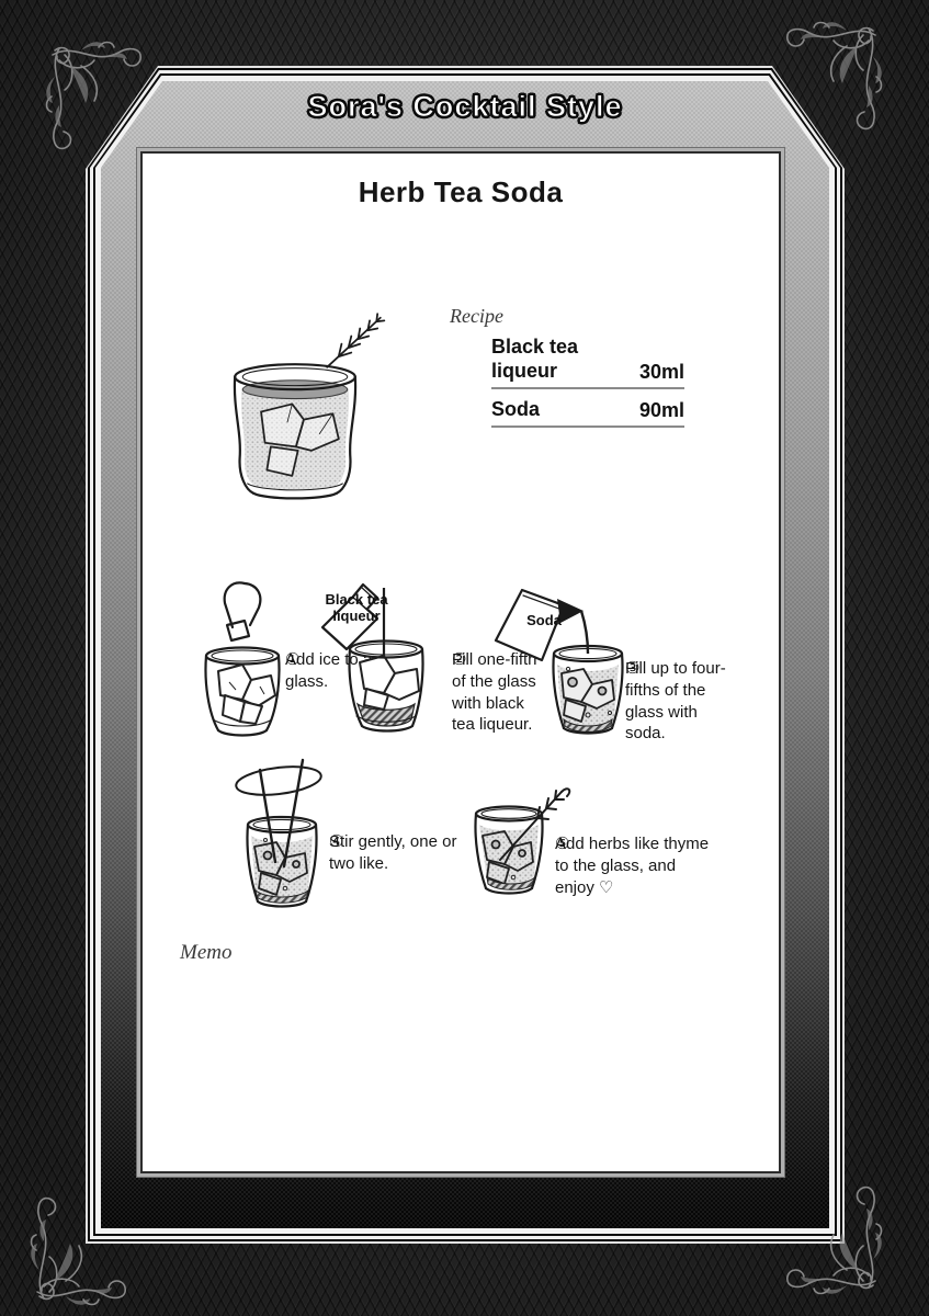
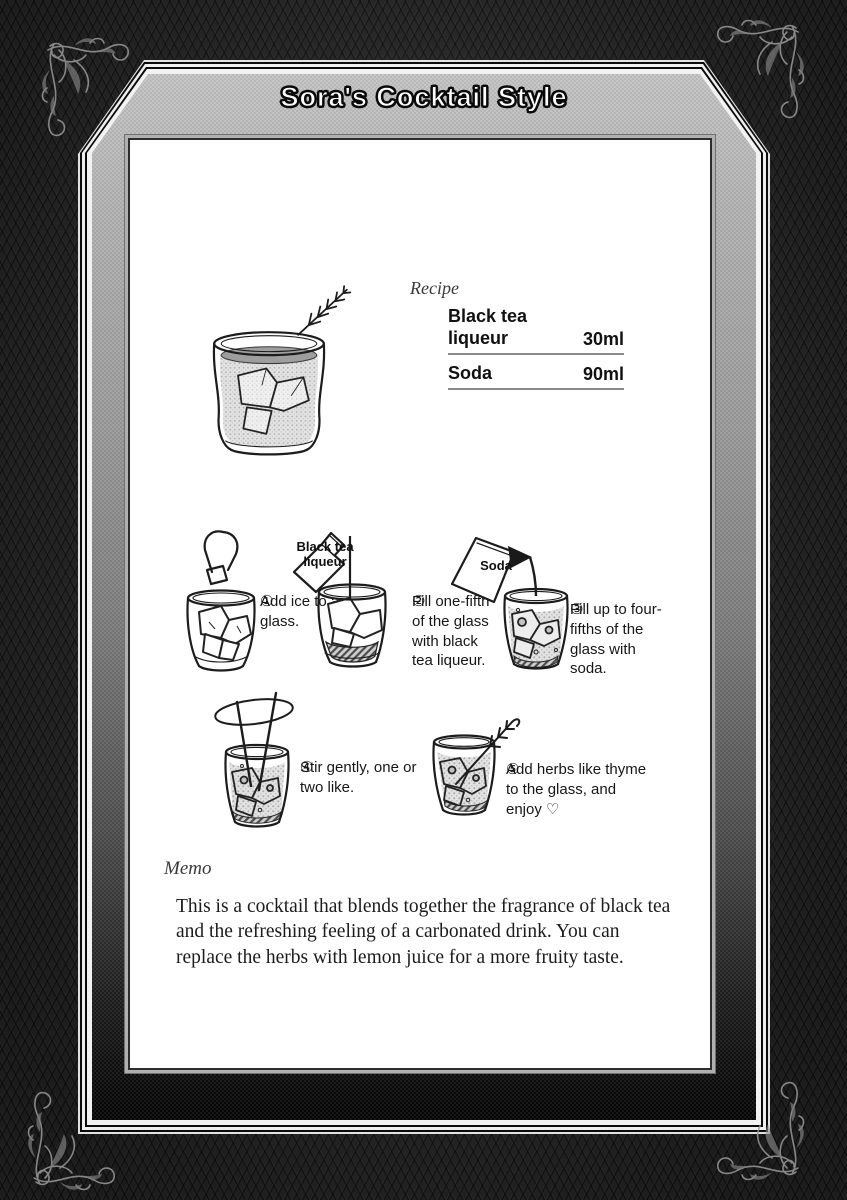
  Sora's Cocktail Style
- Herb Tea Soda
  Recipe
  Black tea liqueur
  30ml
  Soda
  90ml
  ①
  Add ice to glass.
  Black tea liqueur
  ②
  Fill one-fifth of the glass with black tea liqueur.
  Soda
  ③
  Fill up to four-fifths of the glass with soda.
  ④
  Stir gently, one or two like.
  ⑤
  Add herbs like thyme to the glass, and enjoy ♡
  Memo
+ This is a cocktail that blends together the fragrance of black tea and the refreshing feeling of a carbonated drink. You can replace the herbs with lemon juice for a more fruity taste.
